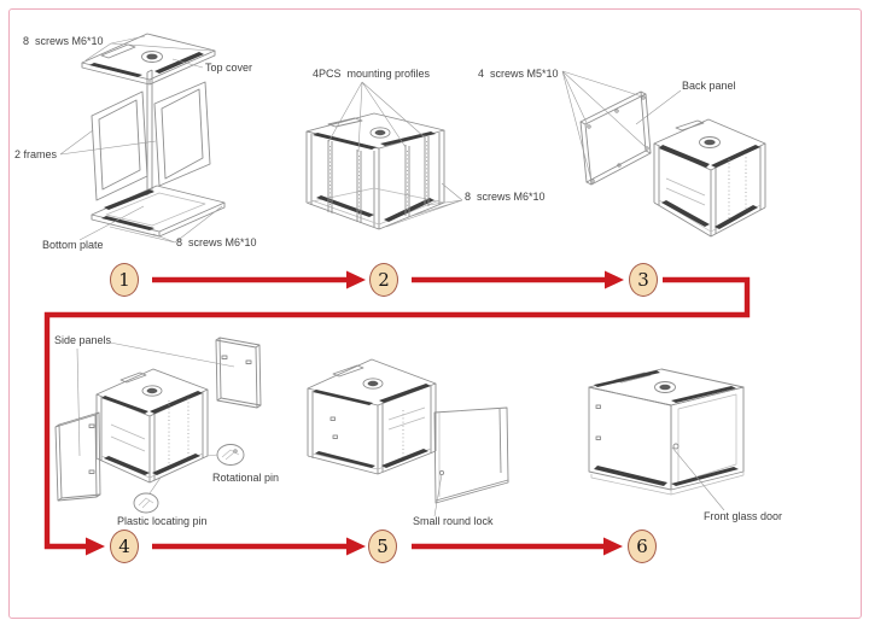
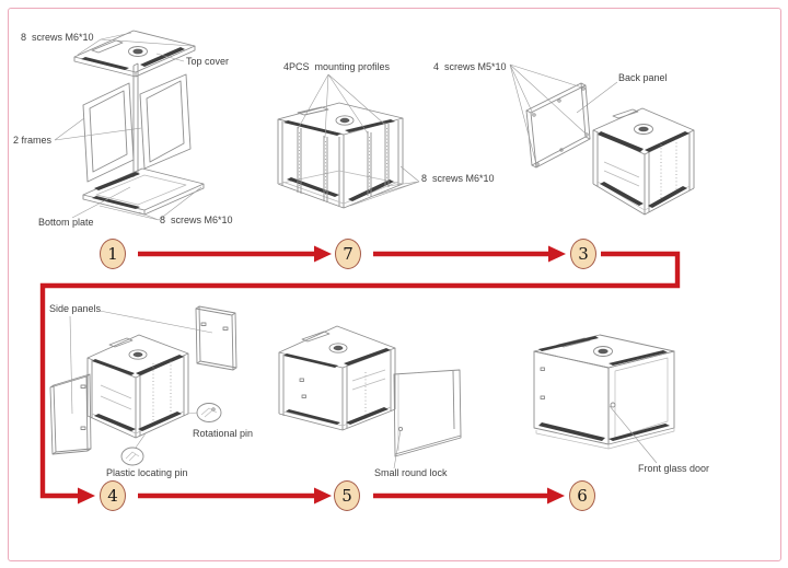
  1
- 2
+ 7
  3
  4
  5
  6
  8 screws M6*10
  Top cover
  2 frames
  Bottom plate
  8 screws M6*10
  4PCS mounting profiles
  8 screws M6*10
  4 screws M5*10
  Back panel
  Side panels
  Rotational pin
  Plastic locating pin
  Small round lock
  Front glass door
